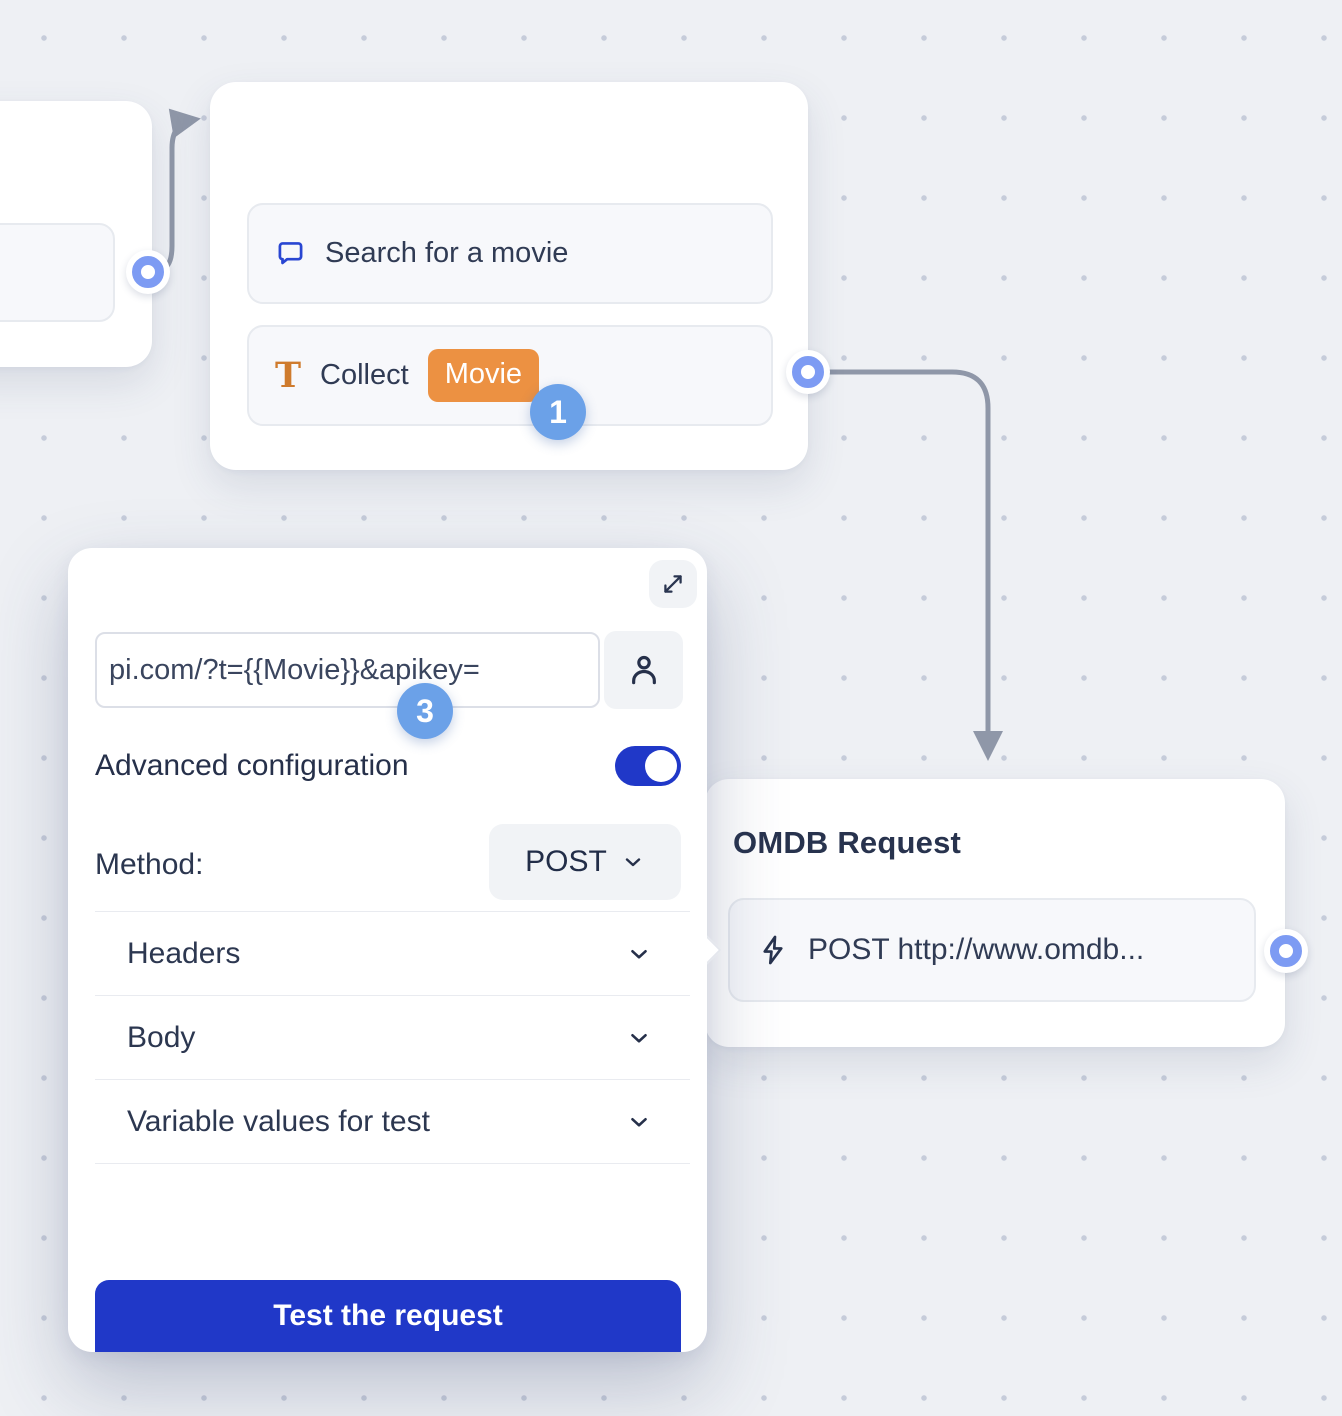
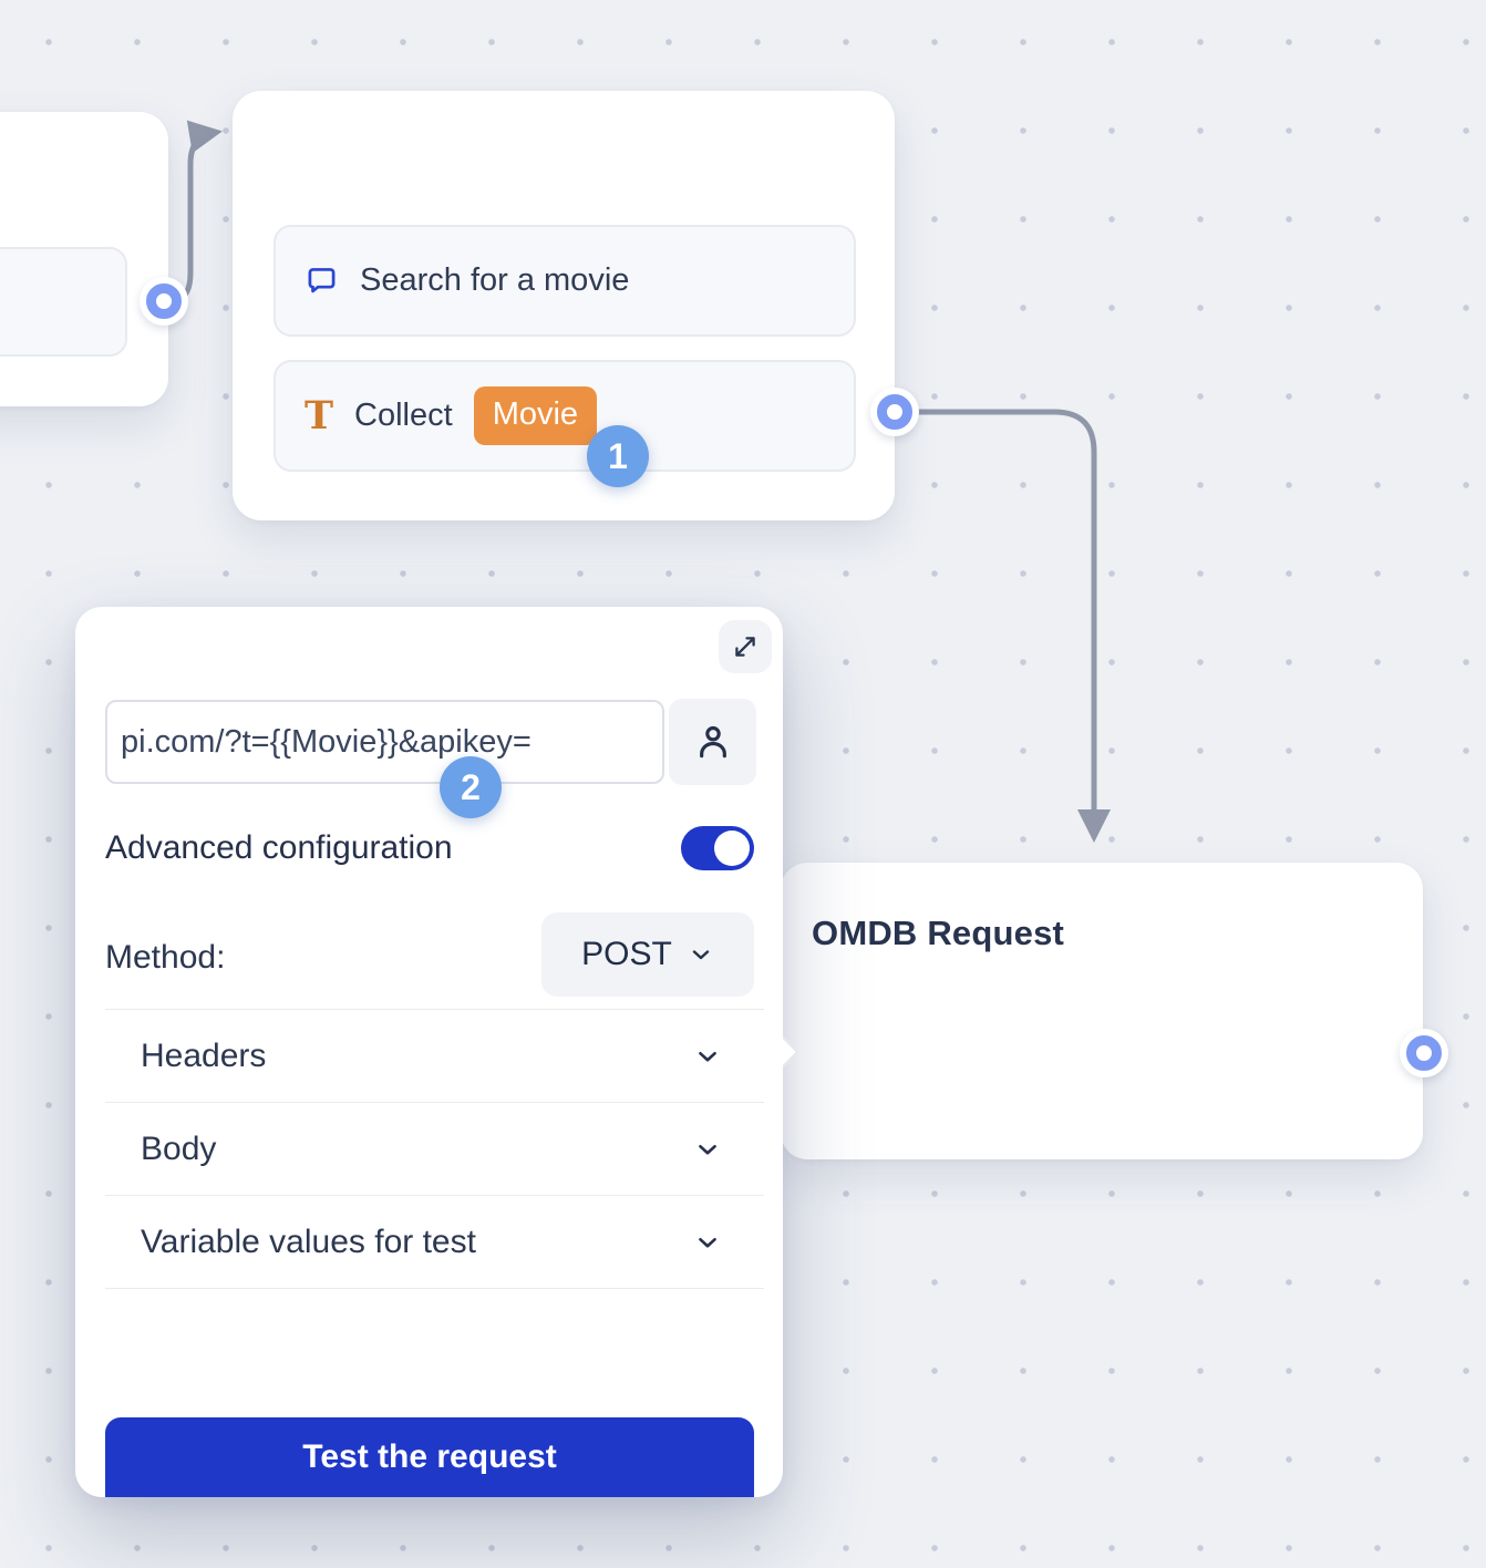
  Search for a movie
  T
  Collect
  Movie
  OMDB Request
- POST http://www.omdb...
  pi.com/?t={{Movie}}&apikey=
  Advanced configuration
  Method:
  POST
  Headers
  Body
  Variable values for test
  Test the request
  1
- 3
+ 2
